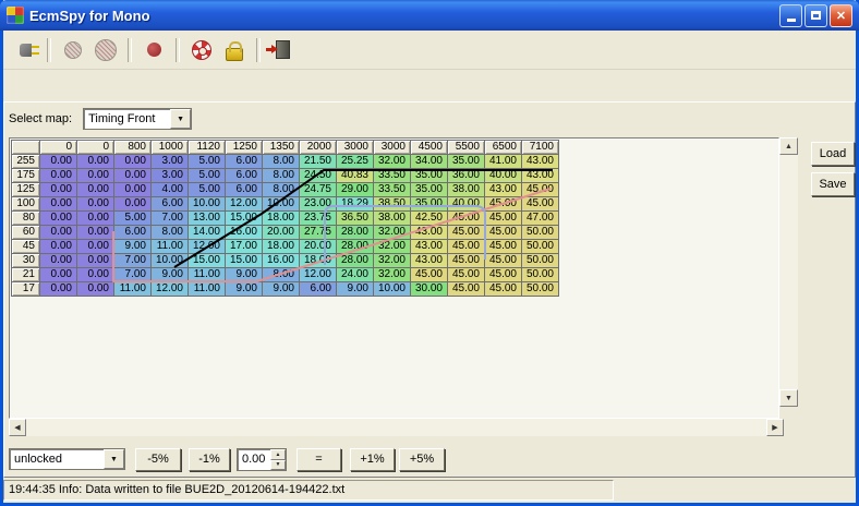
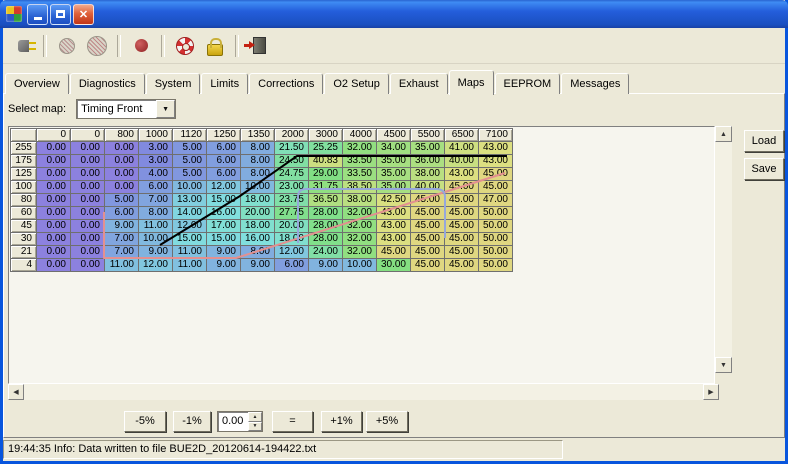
- EcmSpy for Mono
  ✕
+ Overview
+ Diagnostics
+ System
+ Limits
+ Corrections
+ O2 Setup
+ Exhaust
+ Maps
+ EEPROM
+ Messages
  Select map:
  Timing Front
- 	0	0	800	1000	1120	1250	1350	2000	3000	3000	4500	5500	6500	7100
+ 	0	0	800	1000	1120	1250	1350	2000	3000	4000	4500	5500	6500	7100
  255	0.00	0.00	0.00	3.00	5.00	6.00	8.00	21.50	25.25	32.00	34.00	35.00	41.00	43.00
  175	0.00	0.00	0.00	3.00	5.00	6.00	8.00	2450	40.83	33.50	35.00	36.00	40.00	43.00
  125	0.00	0.00	0.00	4.00	5.00	6.00	8.00	24.75	29.00	33.50	35.00	38.00	43.00	45.00
- 100	0.00	0.00	0.00	6.00	10.00	12.00	1.00	23.00	18.29	38.50	35.00	40.00	4500	45.00
+ 100	0.00	0.00	0.00	6.00	10.00	12.00	1.00	23.00	31.75	38.50	35.00	40.00	4500	45.00
  80	0.00	0.00	5.00	7.00	13.00	15.0	18.00	23.75	36.50	38.00	42.50	4.00	45.00	47.00
  60	0.00	0.00	6.00	8.00	14.00	6.00	20.00	27.75	28.00	32.00	43.00	45.00	45.00	50.00
  45	0.00	0.00	9.00	11.00	12.0	17.00	18.00	20.00	28.00	32.00	43.00	45.00	45.00	50.00
  30	0.00	0.00	7.00	10.00	15.00	15.00	16.00	18.0	28.00	32.00	43.00	45.00	45.00	50.00
  21	0.00	0.00	7.00	9.00	11.00	9.00	00	12.00	24.00	32.00	45.00	45.00	45.00	50.00
- 17	0.00	0.00	11.00	12.00	11.00	9.00	9.00	6.00	9.00	10.00	30.00	45.00	45.00	50.00
+ 4	0.00	0.00	11.00	12.00	11.00	9.00	9.00	6.00	9.00	10.00	30.00	45.00	45.00	50.00
  Load
  Save
- unlocked
  -5%
  -1%
  0.00
  =
  +1%
  +5%
  19:44:35 Info: Data written to file BUE2D_20120614-194422.txt
